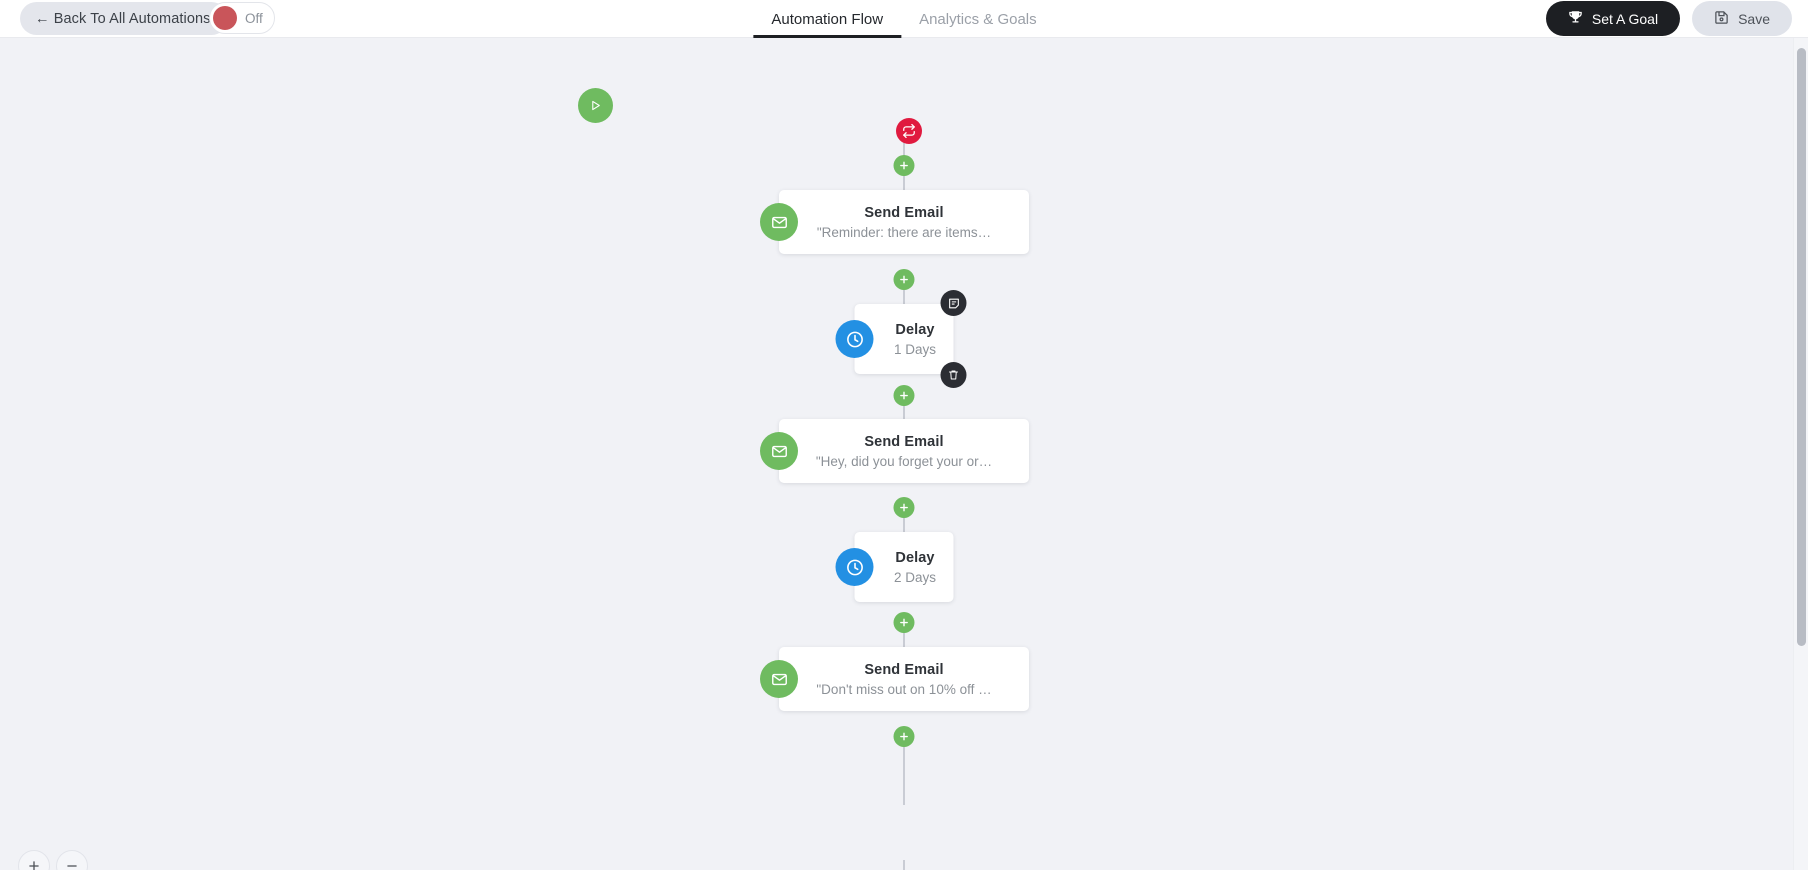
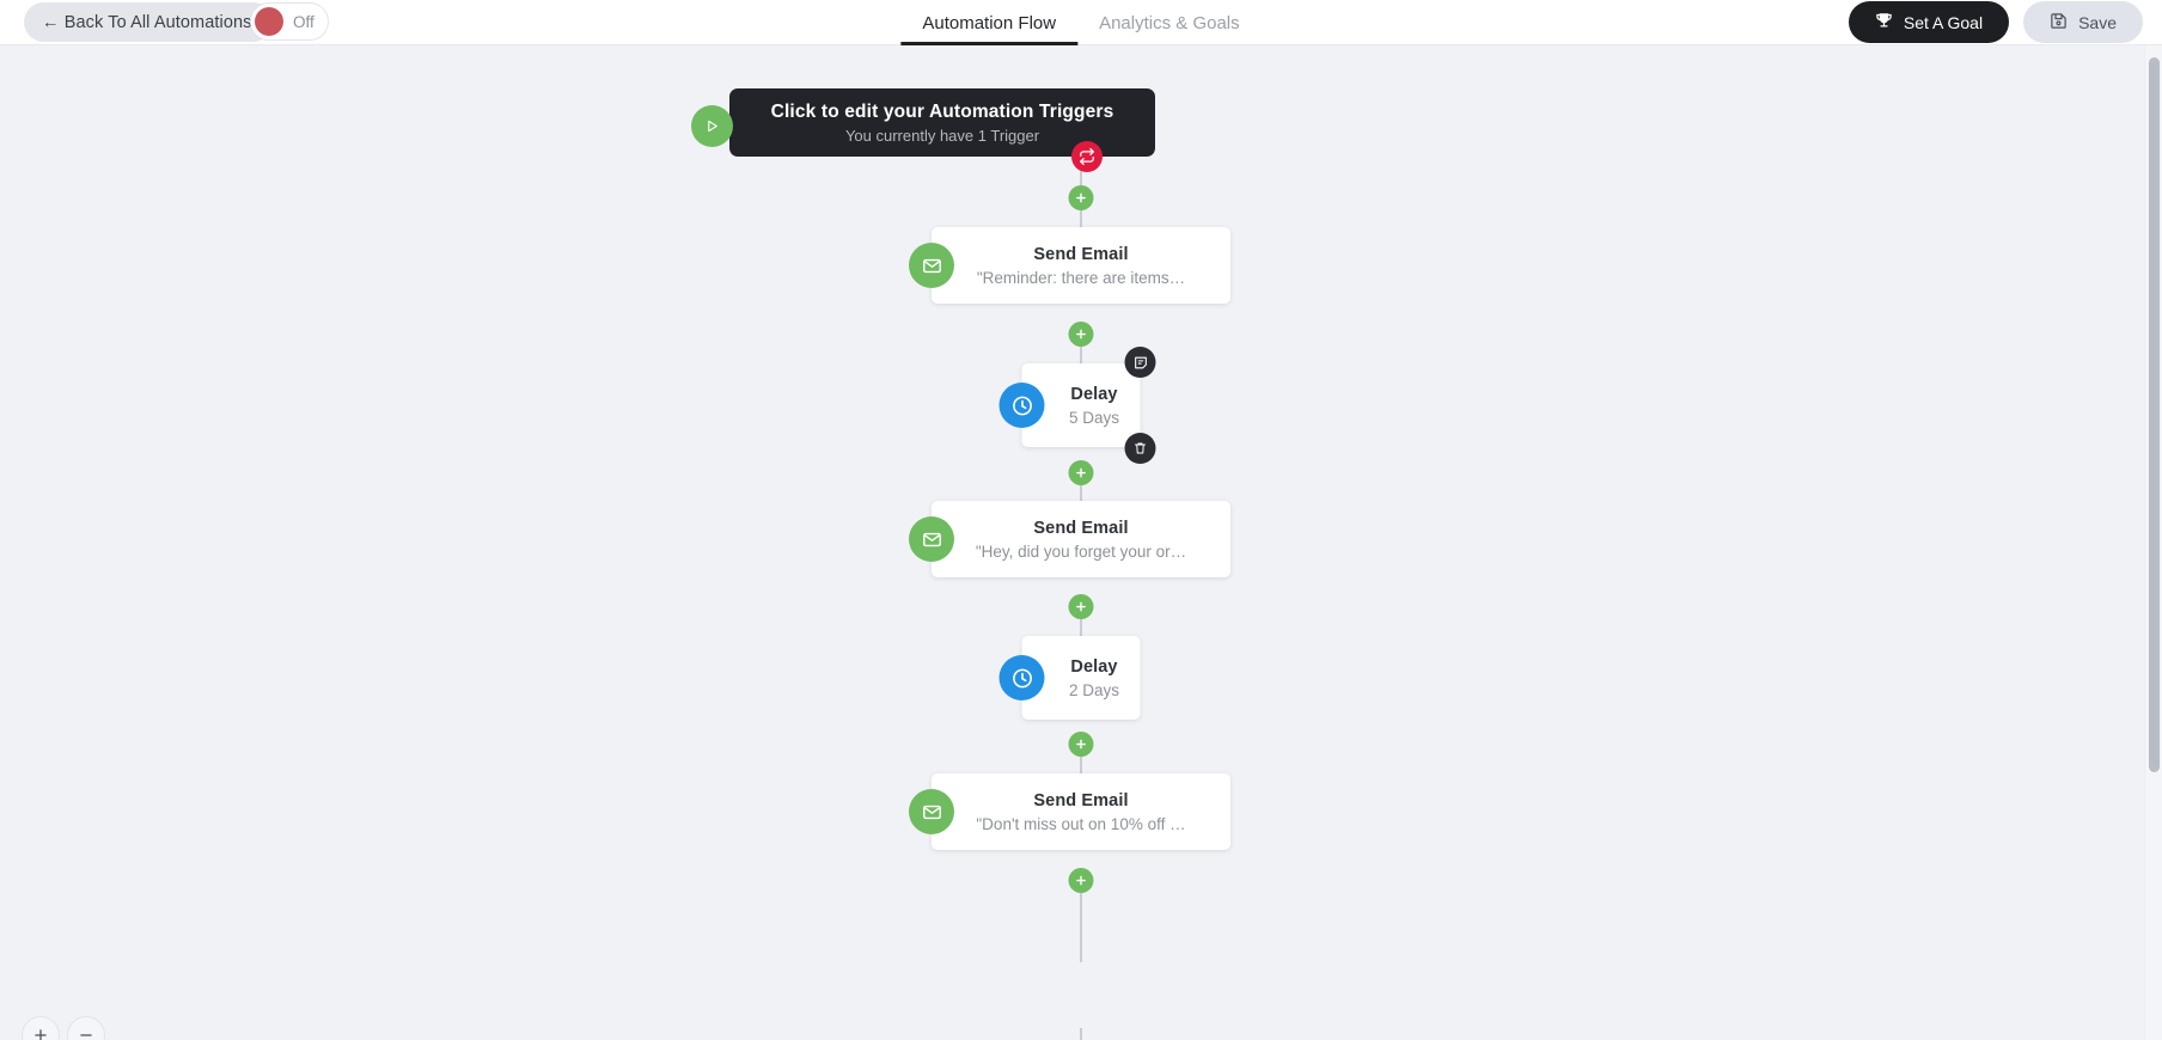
  ← Back To All Automations
  Off
  Automation Flow
  Analytics & Goals
  Set A Goal
  Save
+ Click to edit your Automation Triggers
+ You currently have 1 Trigger
  Send Email
  "Reminder: there are items…
  Delay
- 1 Days
+ 5 Days
  Send Email
  "Hey, did you forget your or…
  Delay
  2 Days
  Send Email
  "Don't miss out on 10% off …
